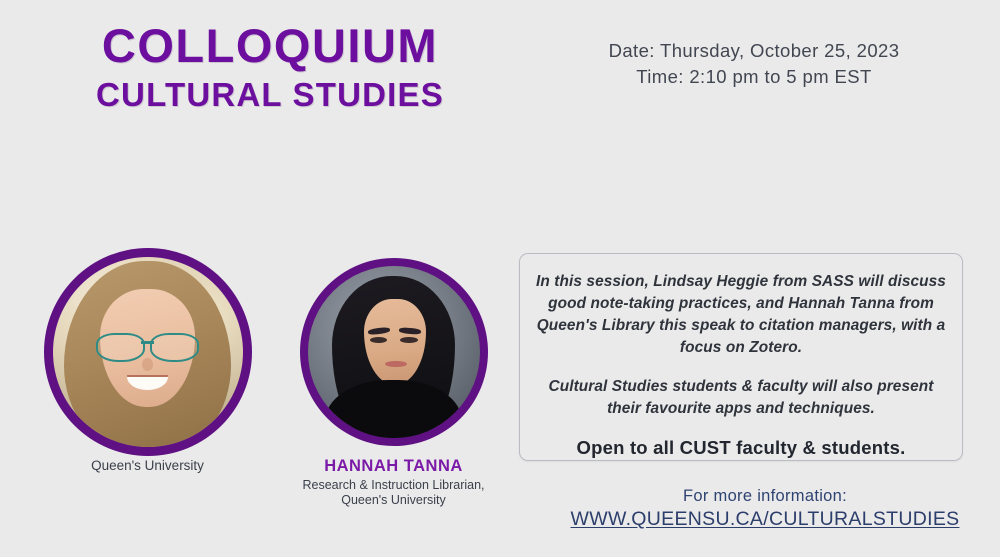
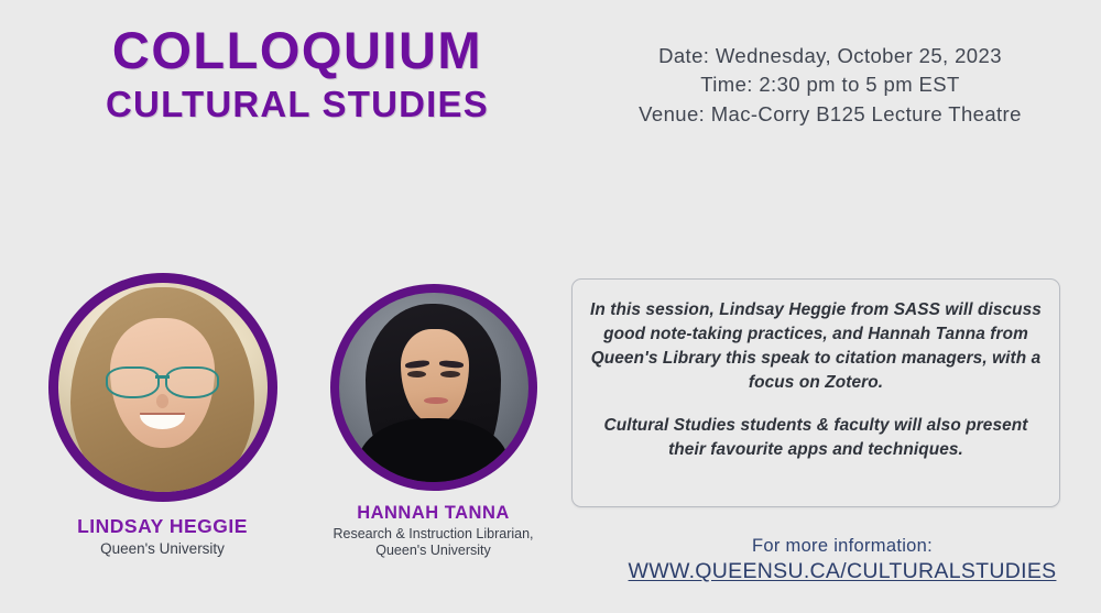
  COLLOQUIUM
  CULTURAL STUDIES
- Date: Thursday, October 25, 2023
+ Date: Wednesday, October 25, 2023
- Time: 2:10 pm to 5 pm EST
+ Time: 2:30 pm to 5 pm EST
+ Venue: Mac-Corry B125 Lecture Theatre
+ LINDSAY HEGGIE
  Queen's University
  HANNAH TANNA
  Research & Instruction Librarian,
  Queen's University
  In this session, Lindsay Heggie from SASS will discuss good note-taking practices, and Hannah Tanna from Queen's Library this speak to citation managers, with a focus on Zotero.
  Cultural Studies students & faculty will also present their favourite apps and techniques.
- Open to all CUST faculty & students.
  For more information:
  WWW.QUEENSU.CA/CULTURALSTUDIES
